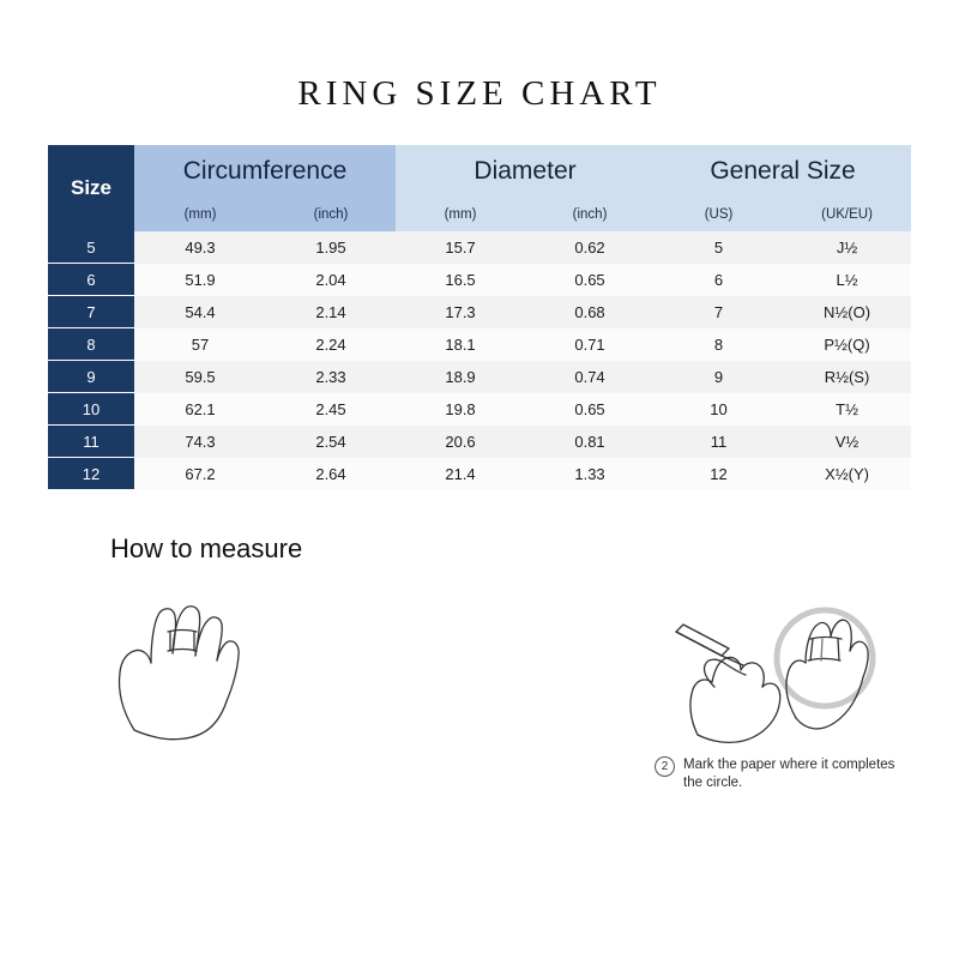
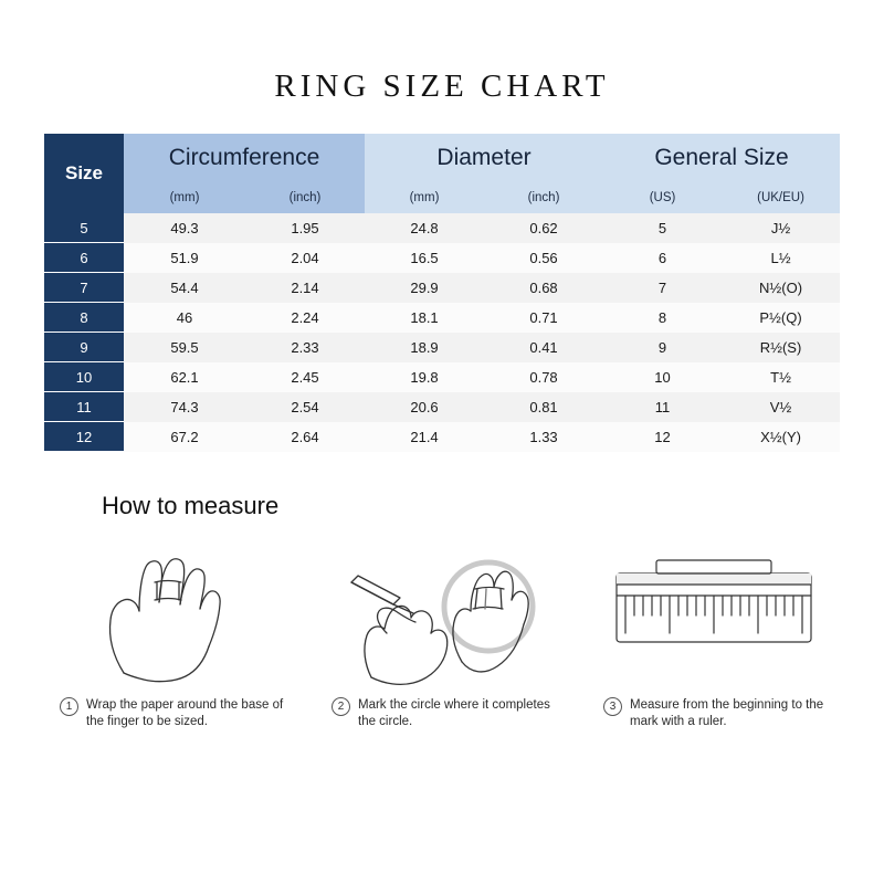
  RING SIZE CHART
  Size	Circumference	Diameter	General Size
  (mm)	(inch)	(mm)	(inch)	(US)	(UK/EU)
- 5	49.3	1.95	15.7	0.62	5	J½
+ 5	49.3	1.95	24.8	0.62	5	J½
- 6	51.9	2.04	16.5	0.65	6	L½
+ 6	51.9	2.04	16.5	0.56	6	L½
- 7	54.4	2.14	17.3	0.68	7	N½(O)
+ 7	54.4	2.14	29.9	0.68	7	N½(O)
- 8	57	2.24	18.1	0.71	8	P½(Q)
+ 8	46	2.24	18.1	0.71	8	P½(Q)
- 9	59.5	2.33	18.9	0.74	9	R½(S)
+ 9	59.5	2.33	18.9	0.41	9	R½(S)
- 10	62.1	2.45	19.8	0.65	10	T½
+ 10	62.1	2.45	19.8	0.78	10	T½
  11	74.3	2.54	20.6	0.81	11	V½
  12	67.2	2.64	21.4	1.33	12	X½(Y)
  How to measure
+ 1
+ Wrap the paper around the base of the finger to be sized.
  2
- Mark the paper where it completes the circle.
+ Mark the circle where it completes the circle.
+ 3
+ Measure from the beginning to the mark with a ruler.
